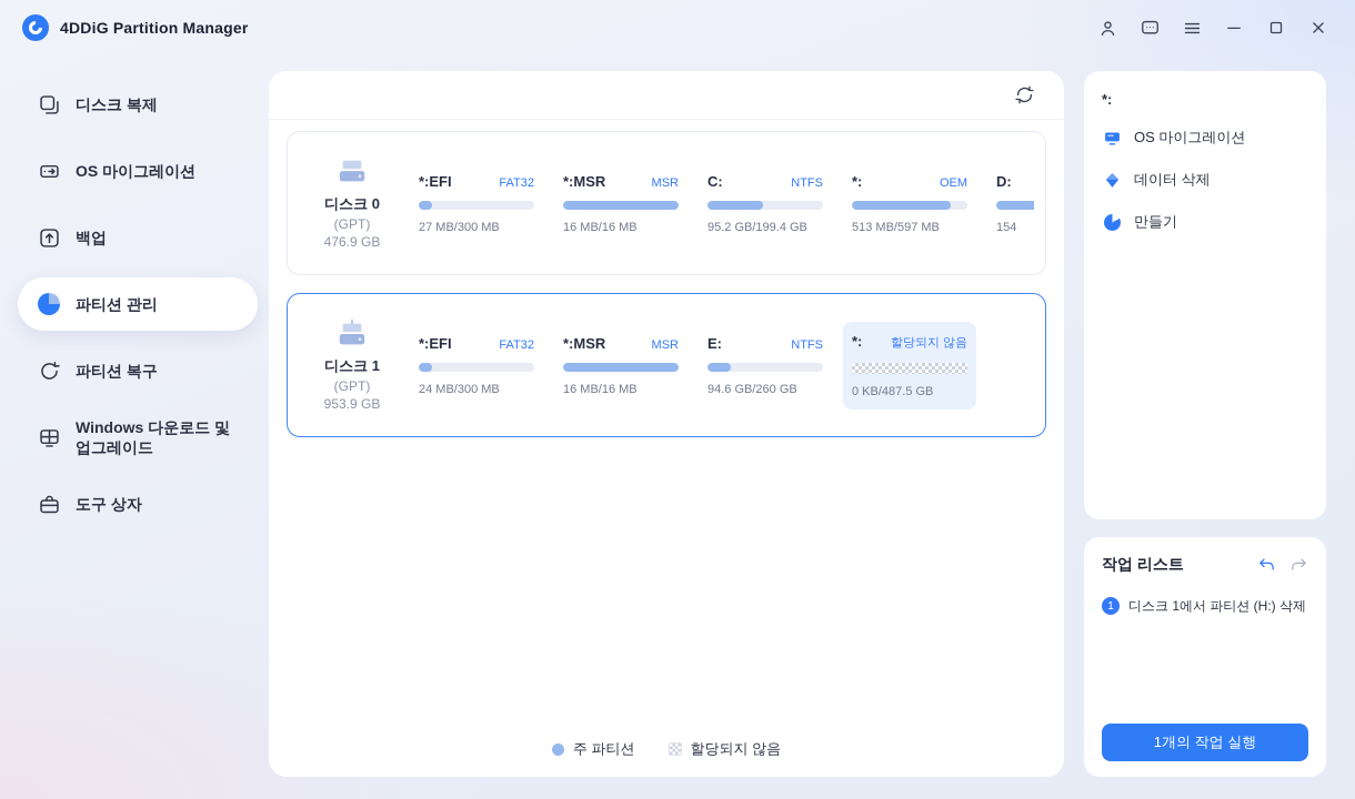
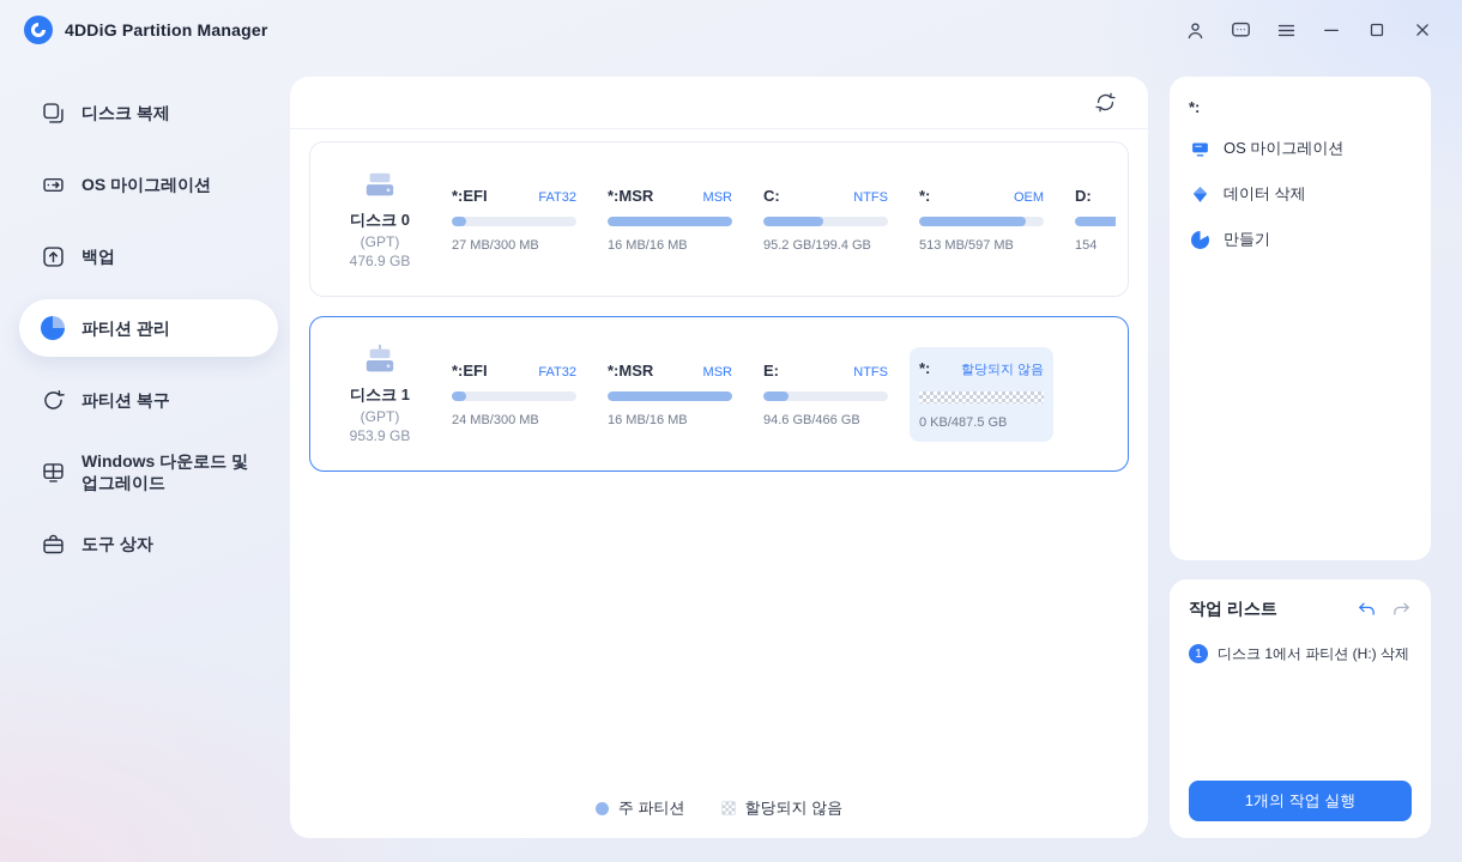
  4DDiG Partition Manager
  디스크 복제
  OS 마이그레이션
  백업
  파티션 관리
  파티션 복구
  Windows 다운로드 및 업그레이드
  도구 상자
  디스크 0
  (GPT)
  476.9 GB
  *:EFI
  FAT32
  27 MB/300 MB
  *:MSR
  MSR
  16 MB/16 MB
  C:
  NTFS
  95.2 GB/199.4 GB
  *:
  OEM
  513 MB/597 MB
  D:
  154
  디스크 1
  (GPT)
  953.9 GB
  *:EFI
  FAT32
  24 MB/300 MB
  *:MSR
  MSR
  16 MB/16 MB
  E:
  NTFS
- 94.6 GB/260 GB
+ 94.6 GB/466 GB
  *:
  할당되지 않음
  0 KB/487.5 GB
  주 파티션
  할당되지 않음
  *:
  OS 마이그레이션
  데이터 삭제
  만들기
  작업 리스트
  1
  디스크 1에서 파티션 (H:) 삭제
  1개의 작업 실행
